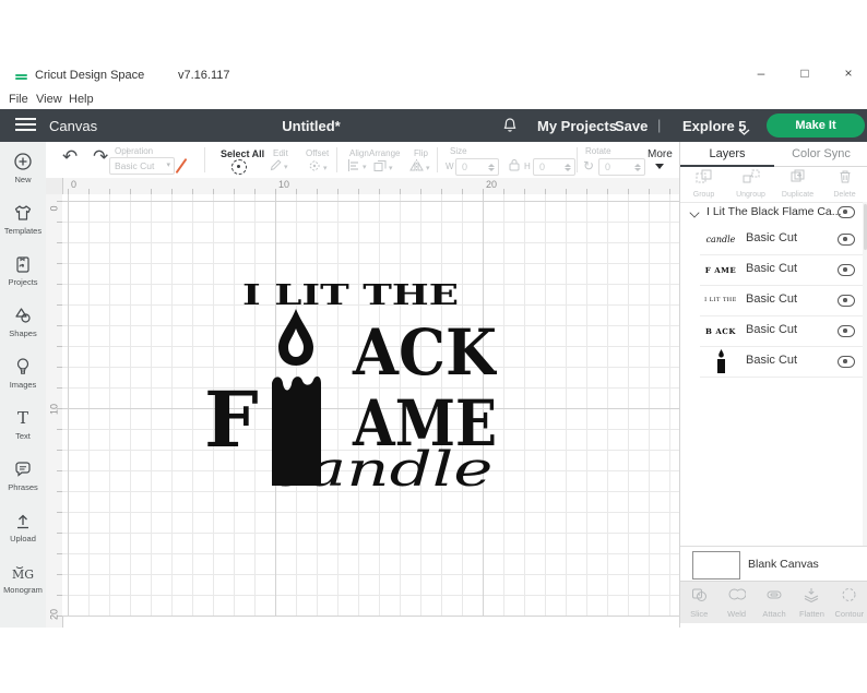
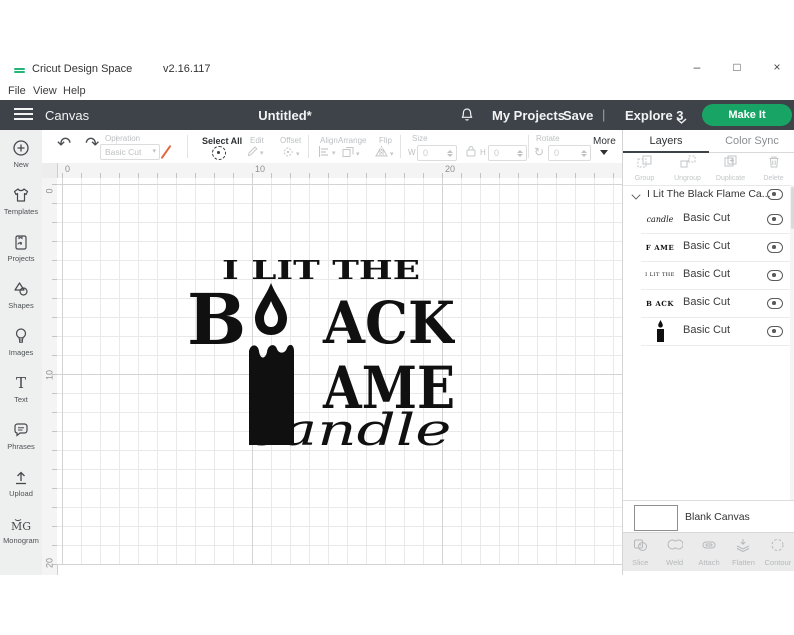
  Cricut Design Space
- v7.16.117
+ v2.16.117
  –
  □
  ×
  File
  View
  Help
  Canvas
  Untitled*
  My Projects
  Save
  |
- Explore 5
+ Explore 3
  Make It
  New
  Templates
  Projects
  Shapes
  Images
  T
  Text
  Phrases
  Upload
  MG
  Monogram
  ↶
  ↷
  Operation
  Basic Cut
  Select All
  Edit
  Offset
  Align
  Arrange
  Flip
  Size
  W
  0
  H
  0
  Rotate
  ↻
  0
  More
  0
  10
  20
  I LIT THE
+ B
  ACK
- F
  AME
  andle
  Layers
  Color Sync
  I Lit The Black Flame Ca.
  candle
  Basic Cut
  F AME
  Basic Cut
  Basic Cut
  B ACK
  Basic Cut
  Basic Cut
  Blank Canvas
  Slice
  Weld
  Attach
  Flatten
  Contour
